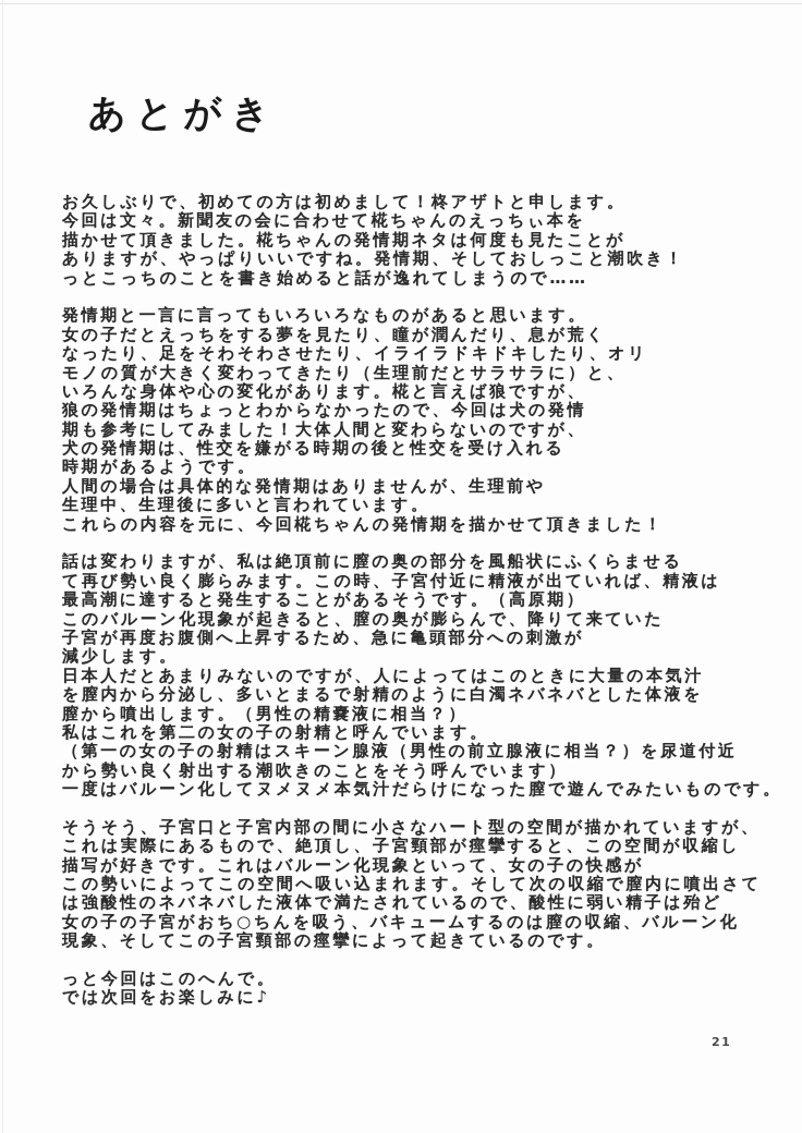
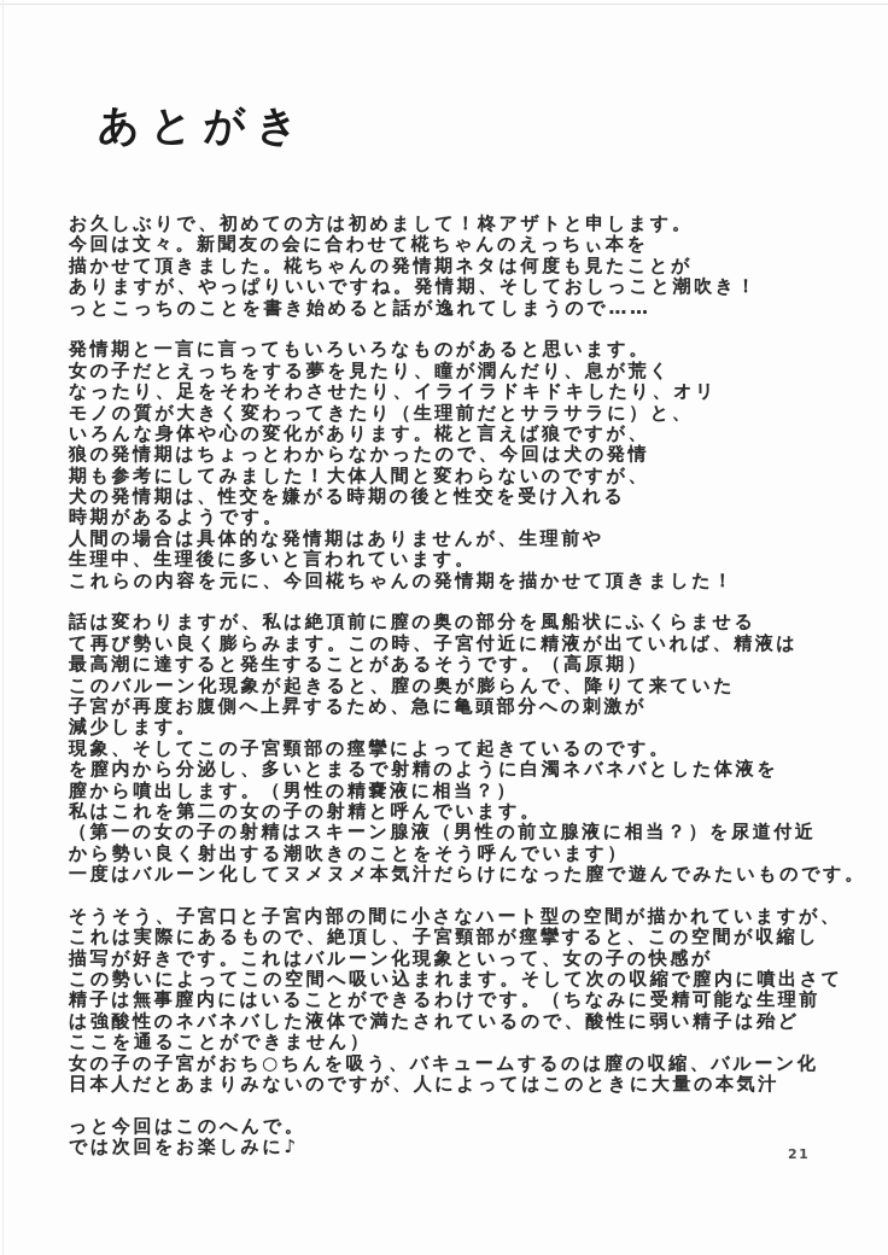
  あとがき
  お久しぶりで、初めての方は初めまして！柊アザトと申します。
  今回は文々。新聞友の会に合わせて椛ちゃんのえっちぃ本を
  描かせて頂きました。椛ちゃんの発情期ネタは何度も見たことが
  ありますが、やっぱりいいですね。発情期、そしておしっこと潮吹き！
  っとこっちのことを書き始めると話が逸れてしまうので……
  発情期と一言に言ってもいろいろなものがあると思います。
  女の子だとえっちをする夢を見たり、瞳が潤んだり、息が荒く
  なったり、足をそわそわさせたり、イライラドキドキしたり、オリ
  モノの質が大きく変わってきたり（生理前だとサラサラに）と、
  いろんな身体や心の変化があります。椛と言えば狼ですが、
  狼の発情期はちょっとわからなかったので、今回は犬の発情
  期も参考にしてみました！大体人間と変わらないのですが、
  犬の発情期は、性交を嫌がる時期の後と性交を受け入れる
  時期があるようです。
  人間の場合は具体的な発情期はありませんが、生理前や
  生理中、生理後に多いと言われています。
  これらの内容を元に、今回椛ちゃんの発情期を描かせて頂きました！
  話は変わりますが、私は絶頂前に膣の奥の部分を風船状にふくらませる
  て再び勢い良く膨らみます。この時、子宮付近に精液が出ていれば、精液は
  最高潮に達すると発生することがあるそうです。（高原期）
  このバルーン化現象が起きると、膣の奥が膨らんで、降りて来ていた
  子宮が再度お腹側へ上昇するため、急に亀頭部分への刺激が
  減少します。
- 日本人だとあまりみないのですが、人によってはこのときに大量の本気汁
+ 現象、そしてこの子宮頸部の痙攣によって起きているのです。
  を膣内から分泌し、多いとまるで射精のように白濁ネバネバとした体液を
  膣から噴出します。（男性の精嚢液に相当？）
  私はこれを第二の女の子の射精と呼んでいます。
  （第一の女の子の射精はスキーン腺液（男性の前立腺液に相当？）を尿道付近
  から勢い良く射出する潮吹きのことをそう呼んでいます）
  一度はバルーン化してヌメヌメ本気汁だらけになった膣で遊んでみたいものです。
  そうそう、子宮口と子宮内部の間に小さなハート型の空間が描かれていますが、
  これは実際にあるもので、絶頂し、子宮頸部が痙攣すると、この空間が収縮し
  描写が好きです。これはバルーン化現象といって、女の子の快感が
  この勢いによってこの空間へ吸い込まれます。そして次の収縮で膣内に噴出さて
+ 精子は無事膣内にはいることができるわけです。（ちなみに受精可能な生理前
  は強酸性のネバネバした液体で満たされているので、酸性に弱い精子は殆ど
+ ここを通ることができません）
  女の子の子宮がおち○ちんを吸う、バキュームするのは膣の収縮、バルーン化
- 現象、そしてこの子宮頸部の痙攣によって起きているのです。
+ 日本人だとあまりみないのですが、人によってはこのときに大量の本気汁
  っと今回はこのへんで。
  では次回をお楽しみに♪
  21
